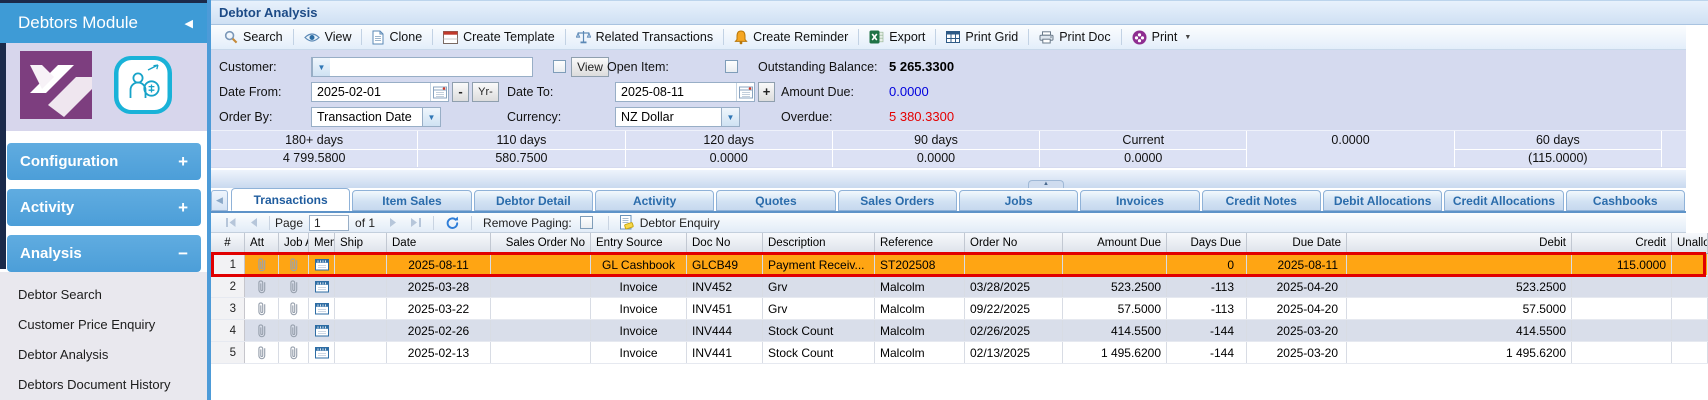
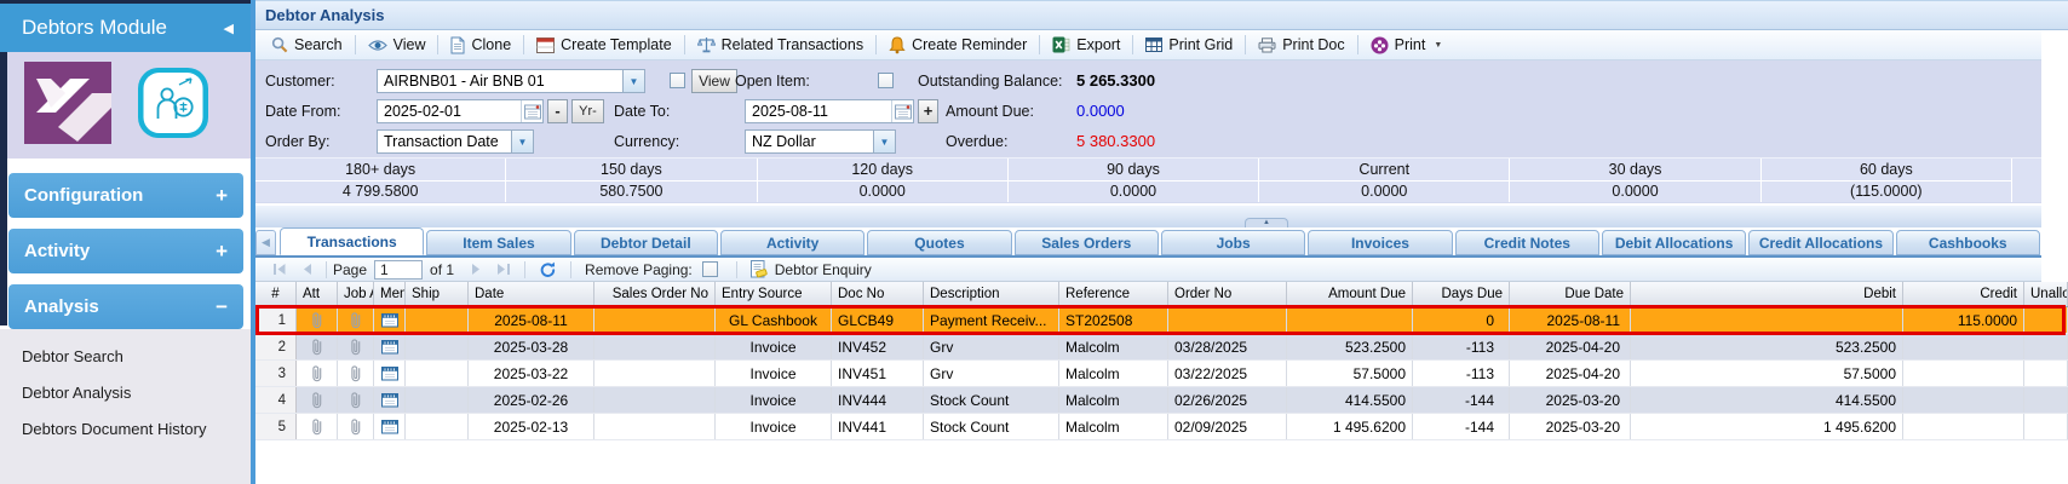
  Debtors Module
  ◀
  Configuration
  +
  Activity
  +
  Analysis
  −
  Debtor Search
- Customer Price Enquiry
  Debtor Analysis
  Debtors Document History
  Debtor Analysis
  Search
  View
  Clone
  Create Template
  Related Transactions
  Create Reminder
  Export
  Print Grid
  Print Doc
  Print
  Customer:
+ AIRBNB01 - Air BNB 01
  ▼
  View
  Open Item:
  Outstanding Balance:
  5 265.3300
  Date From:
  2025-02-01
  -
  Yr-
  Date To:
  2025-08-11
  +
  Amount Due:
  0.0000
  Order By:
  Transaction Date
  ▼
  Currency:
  NZ Dollar
  ▼
  Overdue:
  5 380.3300
  180+ days
  4 799.5800
- 110 days
+ 150 days
  580.7500
  120 days
  0.0000
  90 days
  0.0000
  Current
  0.0000
+ 30 days
  0.0000
  60 days
  (115.0000)
  ◀
  Transactions
  Item Sales
  Debtor Detail
  Activity
  Quotes
  Sales Orders
  Jobs
  Invoices
  Credit Notes
  Debit Allocations
  Credit Allocations
  Cashbooks
  Page
  1
  of 1
  Remove Paging:
  Debtor Enquiry
  #
  Att
  Job A
  Mem
  Ship
  Date
  Sales Order No
  Entry Source
  Doc No
  Description
  Reference
  Order No
  Amount Due
  Days Due
  Due Date
  Debit
  Credit
  Unallo
  1
  2025-08-11
  GL Cashbook
  GLCB49
  Payment Receiv...
  ST202508
  0
  2025-08-11
  115.0000
  2
  2025-03-28
  Invoice
  INV452
  Grv
  Malcolm
  03/28/2025
  523.2500
  -113
  2025-04-20
  523.2500
  3
  2025-03-22
  Invoice
  INV451
  Grv
  Malcolm
- 09/22/2025
+ 03/22/2025
  57.5000
  -113
  2025-04-20
  57.5000
  4
  2025-02-26
  Invoice
  INV444
  Stock Count
  Malcolm
  02/26/2025
  414.5500
  -144
  2025-03-20
  414.5500
  5
  2025-02-13
  Invoice
  INV441
  Stock Count
  Malcolm
- 02/13/2025
+ 02/09/2025
  1 495.6200
  -144
  2025-03-20
  1 495.6200
